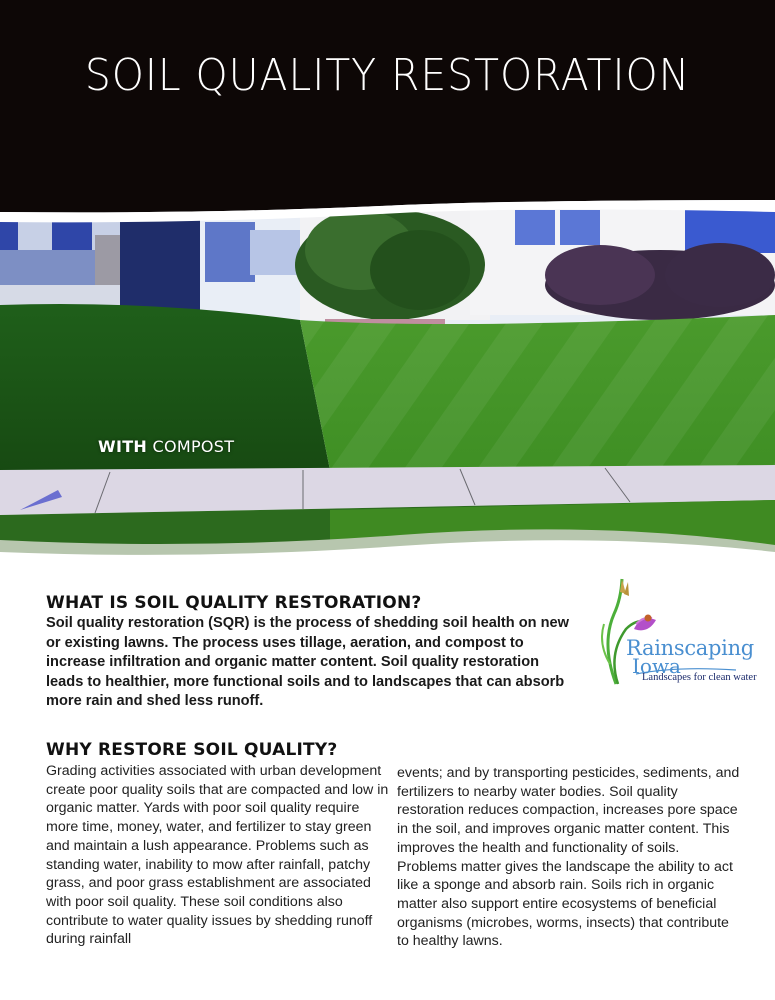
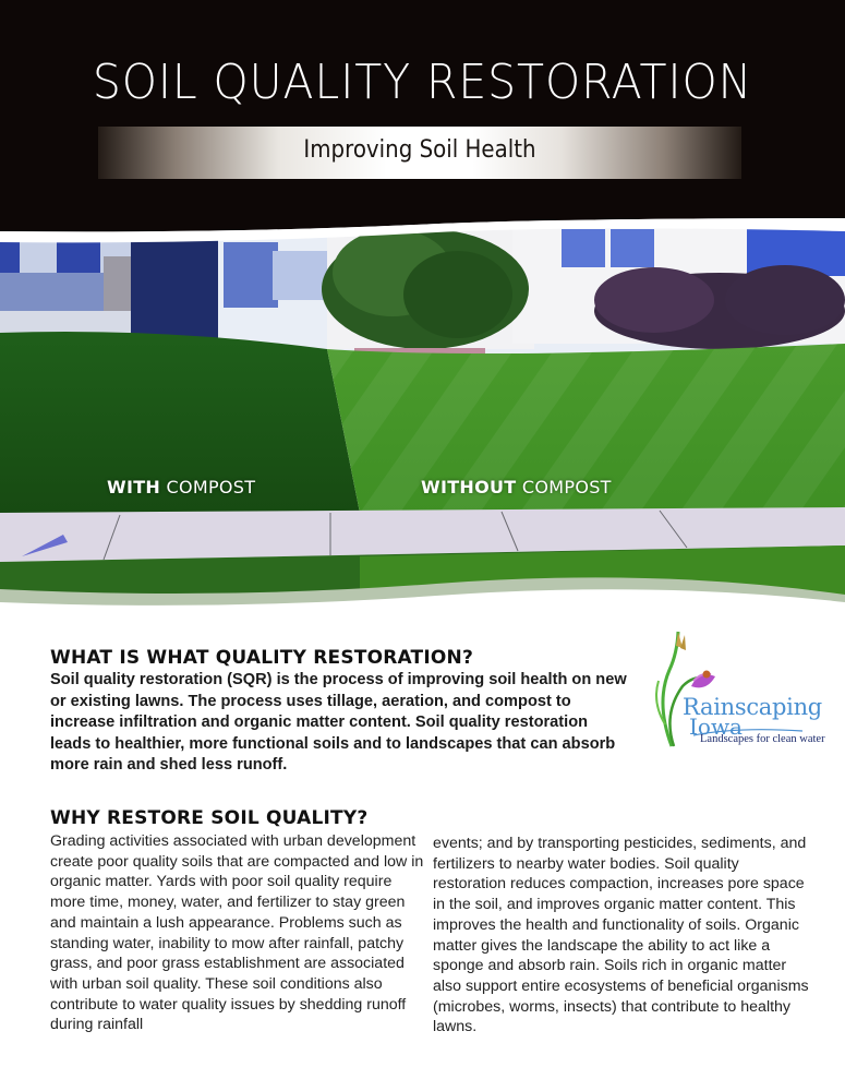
  SOIL QUALITY RESTORATION
+ Improving Soil Health
  WITH COMPOST
+ WITHOUT COMPOST
- WHAT IS SOIL QUALITY RESTORATION?
+ WHAT IS WHAT QUALITY RESTORATION?
- Soil quality restoration (SQR) is the process of shedding soil health on new or existing lawns. The process uses tillage, aeration, and compost to increase infiltration and organic matter content. Soil quality restoration leads to healthier, more functional soils and to landscapes that can absorb more rain and shed less runoff.
+ Soil quality restoration (SQR) is the process of improving soil health on new or existing lawns. The process uses tillage, aeration, and compost to increase infiltration and organic matter content. Soil quality restoration leads to healthier, more functional soils and to landscapes that can absorb more rain and shed less runoff.
  Rainscaping
  Iowa
  Landscapes for clean water
  WHY RESTORE SOIL QUALITY?
- Grading activities associated with urban development create poor quality soils that are compacted and low in organic matter. Yards with poor soil quality require more time, money, water, and fertilizer to stay green and maintain a lush appearance. Problems such as standing water, inability to mow after rainfall, patchy grass, and poor grass establishment are associated with poor soil quality. These soil conditions also contribute to water quality issues by shedding runoff during rainfall
+ Grading activities associated with urban development create poor quality soils that are compacted and low in organic matter. Yards with poor soil quality require more time, money, water, and fertilizer to stay green and maintain a lush appearance. Problems such as standing water, inability to mow after rainfall, patchy grass, and poor grass establishment are associated with urban soil quality. These soil conditions also contribute to water quality issues by shedding runoff during rainfall
- events; and by transporting pesticides, sediments, and fertilizers to nearby water bodies. Soil quality restoration reduces compaction, increases pore space in the soil, and improves organic matter content. This improves the health and functionality of soils. Problems matter gives the landscape the ability to act like a sponge and absorb rain. Soils rich in organic matter also support entire ecosystems of beneficial organisms (microbes, worms, insects) that contribute to healthy lawns.
+ events; and by transporting pesticides, sediments, and fertilizers to nearby water bodies. Soil quality restoration reduces compaction, increases pore space in the soil, and improves organic matter content. This improves the health and functionality of soils. Organic matter gives the landscape the ability to act like a sponge and absorb rain. Soils rich in organic matter also support entire ecosystems of beneficial organisms (microbes, worms, insects) that contribute to healthy lawns.
